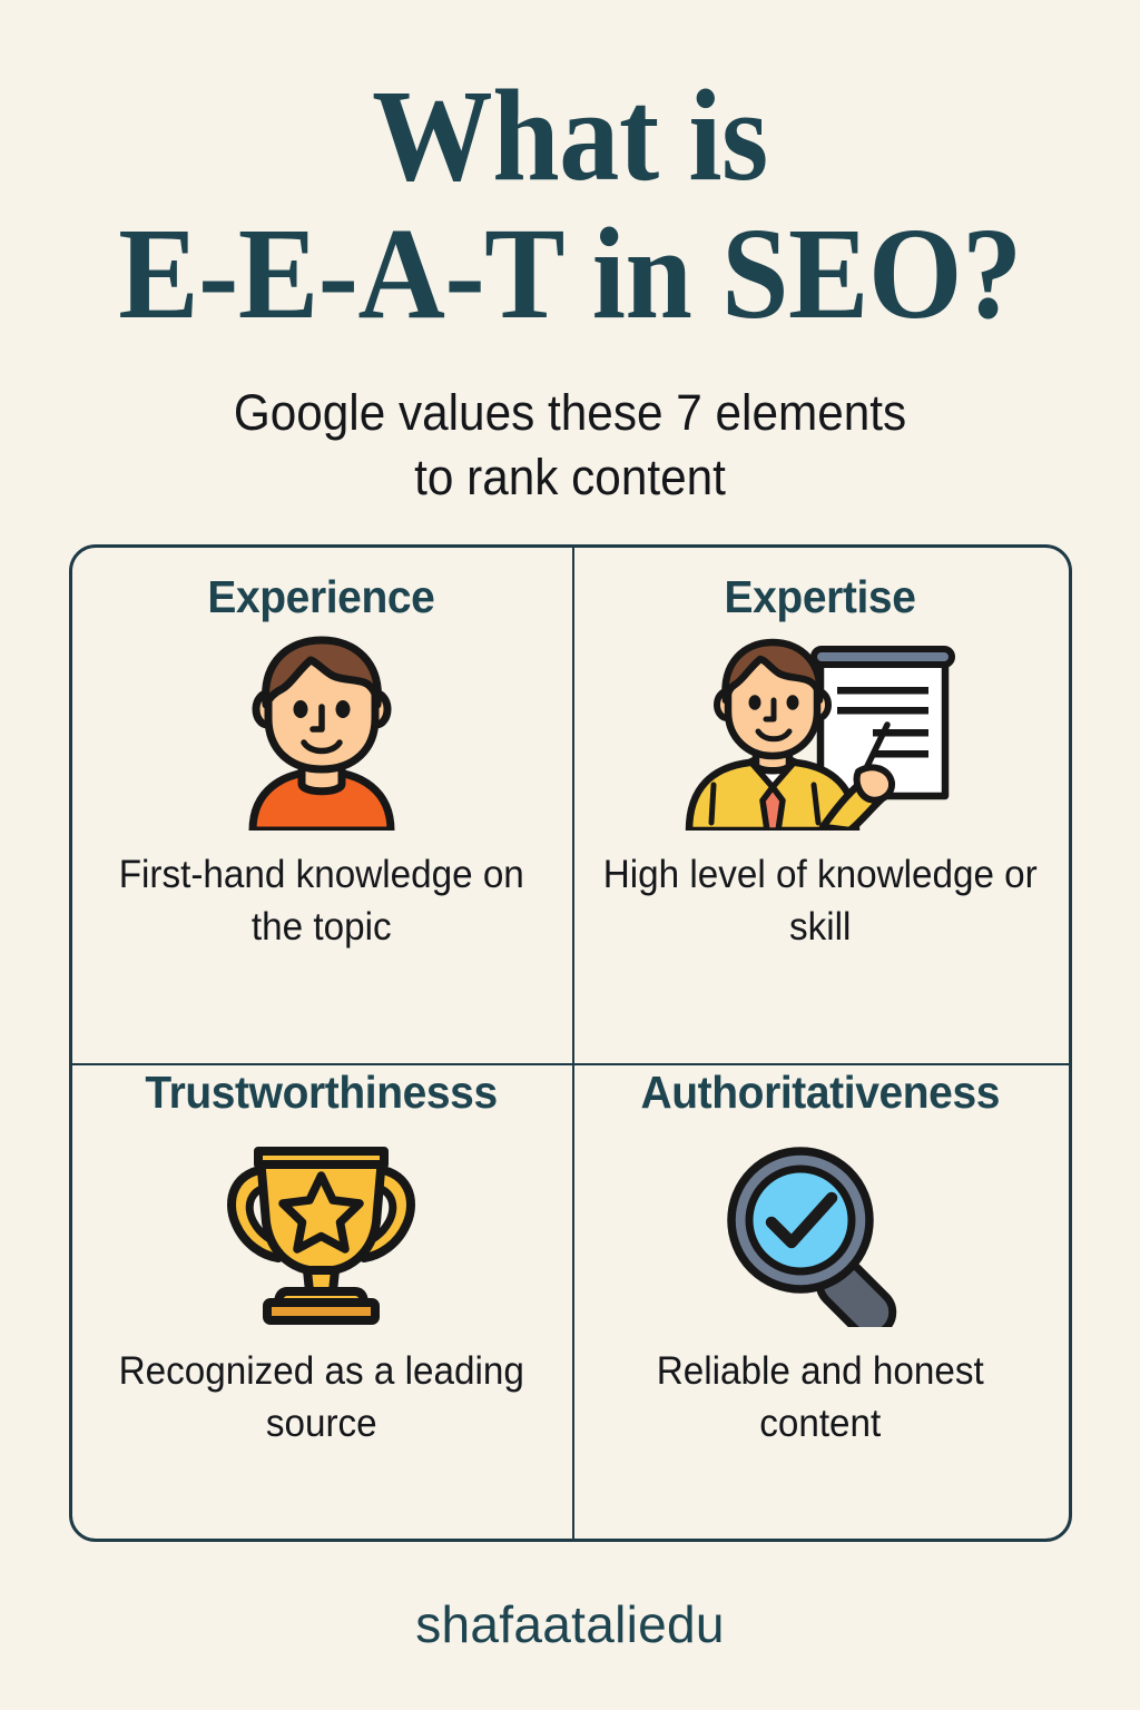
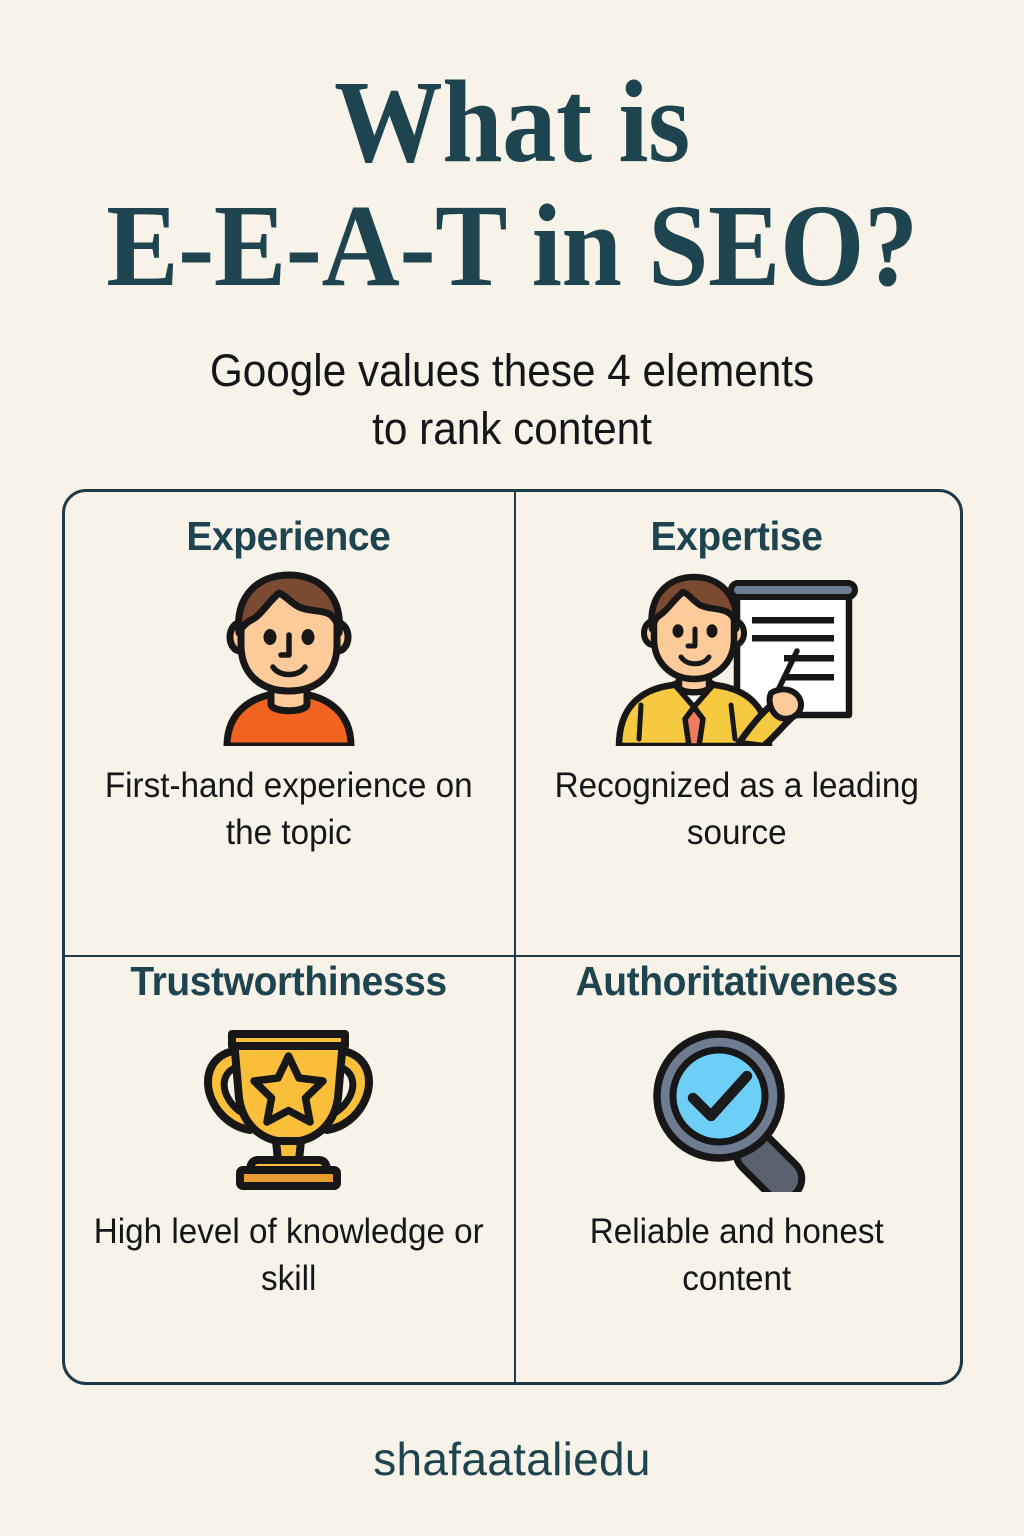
  What is
  E-E-A-T in SEO?
- Google values these 7 elements
+ Google values these 4 elements
  to rank content
  Experience
- First-hand knowledge on the topic
+ First-hand experience on the topic
  Expertise
- High level of knowledge or skill
+ Recognized as a leading source
  Trustworthinesss
- Recognized as a leading source
+ High level of knowledge or skill
  Authoritativeness
  Reliable and honest content
  shafaataliedu
